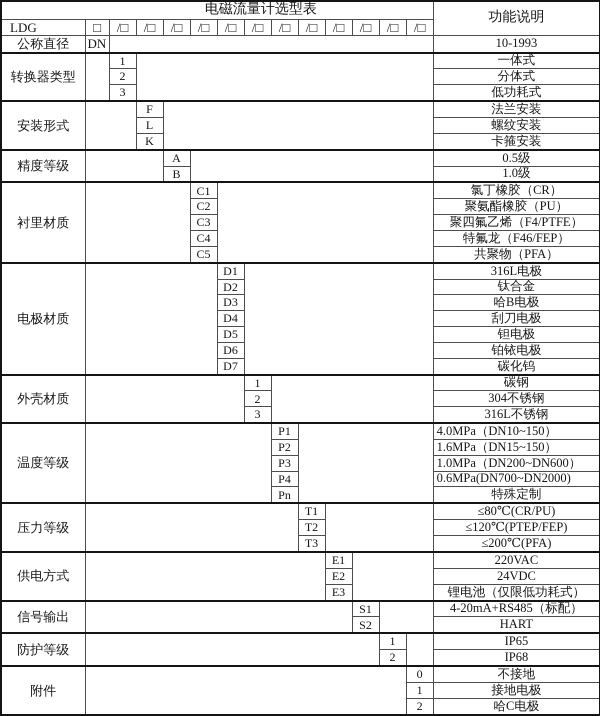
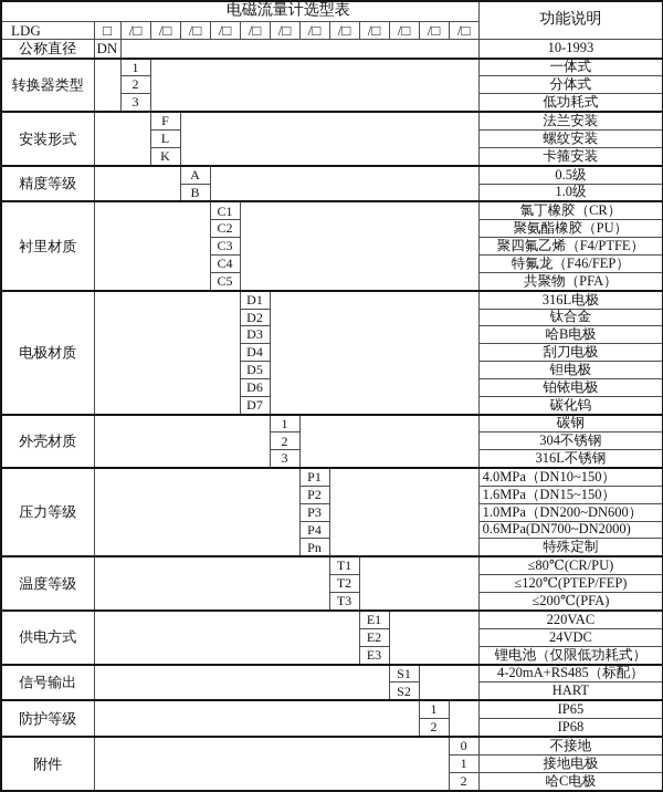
  电磁流量计选型表	功能说明
  LDG	□	/□	/□	/□	/□	/□	/□	/□	/□	/□	/□	/□	/□
  公称直径	DN		10-1993
  转换器类型		1		一体式
  2	分体式
  3	低功耗式
  安装形式		F		法兰安装
  L	螺纹安装
  K	卡箍安装
  精度等级		A		0.5级
  B	1.0级
  衬里材质		C1		氯丁橡胶（CR）
  C2	聚氨酯橡胶（PU）
  C3	聚四氟乙烯（F4/PTFE）
  C4	特氟龙（F46/FEP）
  C5	共聚物（PFA）
  电极材质		D1		316L电极
  D2	钛合金
  D3	哈B电极
  D4	刮刀电极
  D5	钽电极
  D6	铂铱电极
  D7	碳化钨
  外壳材质		1		碳钢
  2	304不锈钢
  3	316L不锈钢
- 温度等级		P1		4.0MPa（DN10~150）
+ 压力等级		P1		4.0MPa（DN10~150）
  P2	1.6MPa（DN15~150）
  P3	1.0MPa（DN200~DN600）
  P4	0.6MPa(DN700~DN2000)
  Pn	特殊定制
- 压力等级		T1		≤80℃(CR/PU)
+ 温度等级		T1		≤80℃(CR/PU)
  T2	≤120℃(PTEP/FEP)
  T3	≤200℃(PFA)
  供电方式		E1		220VAC
  E2	24VDC
  E3	锂电池（仅限低功耗式）
  信号输出		S1		4-20mA+RS485（标配）
  S2	HART
  防护等级		1		IP65
  2	IP68
  附件		0	不接地
  1	接地电极
  2	哈C电极
